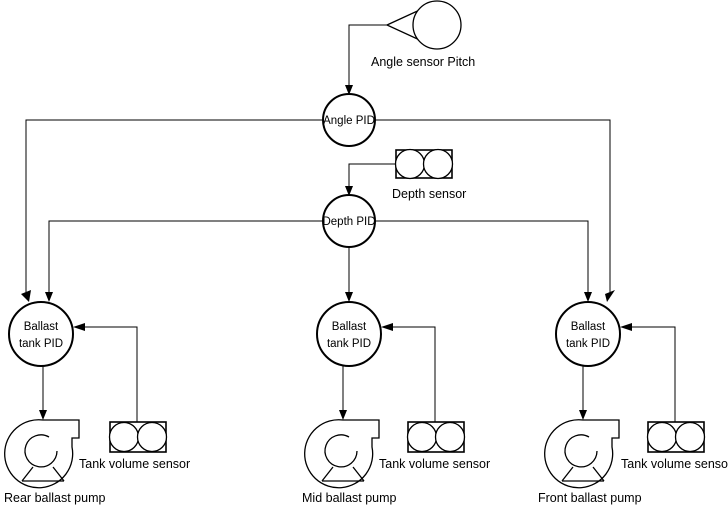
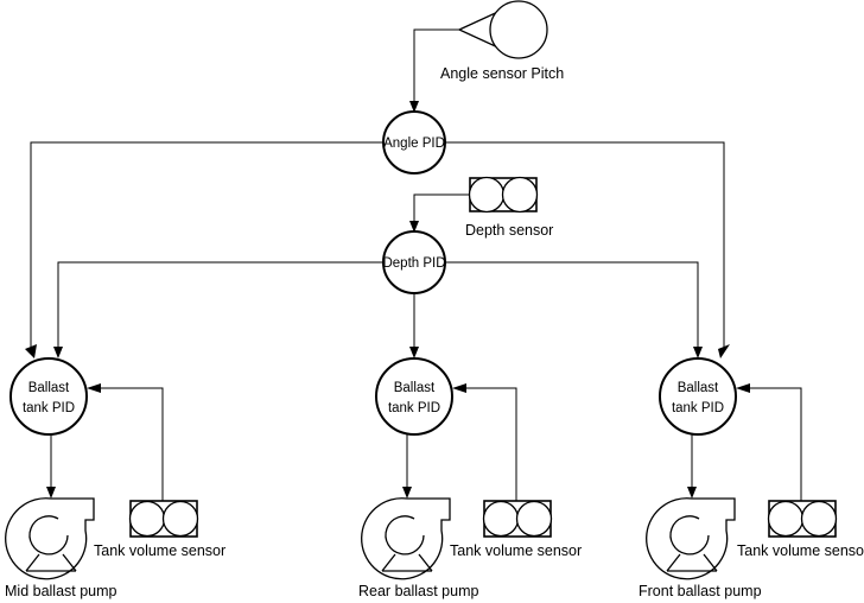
  Angle sensor Pitch
  Depth sensor
  Angle PID
  Depth PID
  Ballast
  tank PID
  Ballast
  tank PID
  Ballast
  tank PID
- Rear ballast pump
+ Mid ballast pump
  Tank volume sensor
- Mid ballast pump
+ Rear ballast pump
  Tank volume sensor
  Front ballast pump
  Tank volume senso
